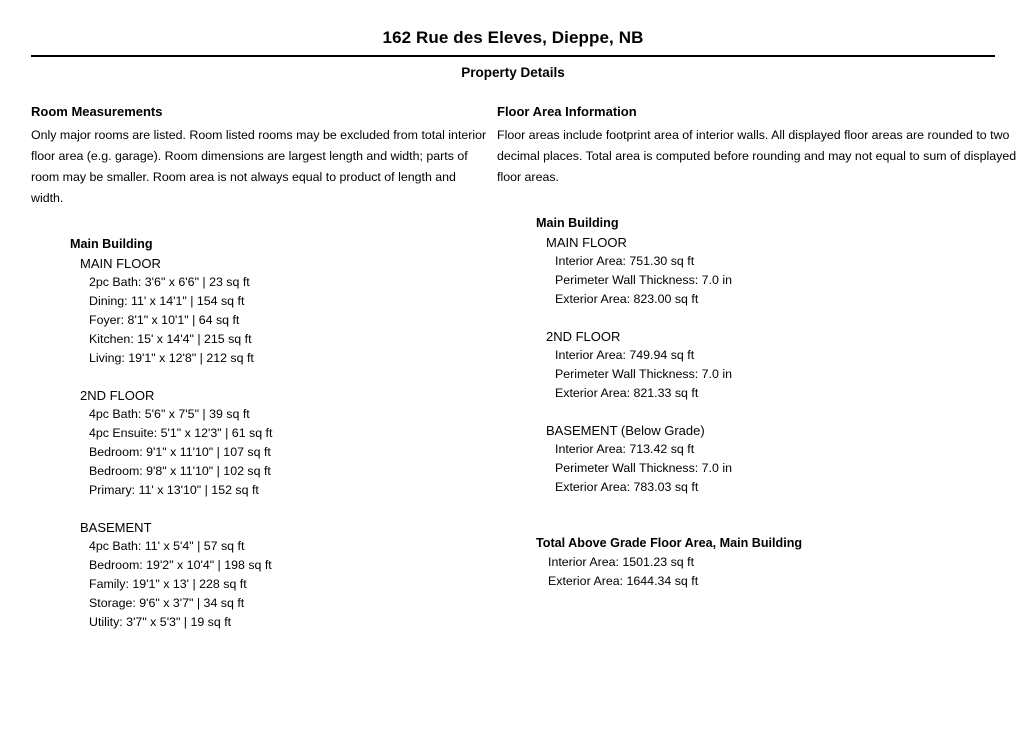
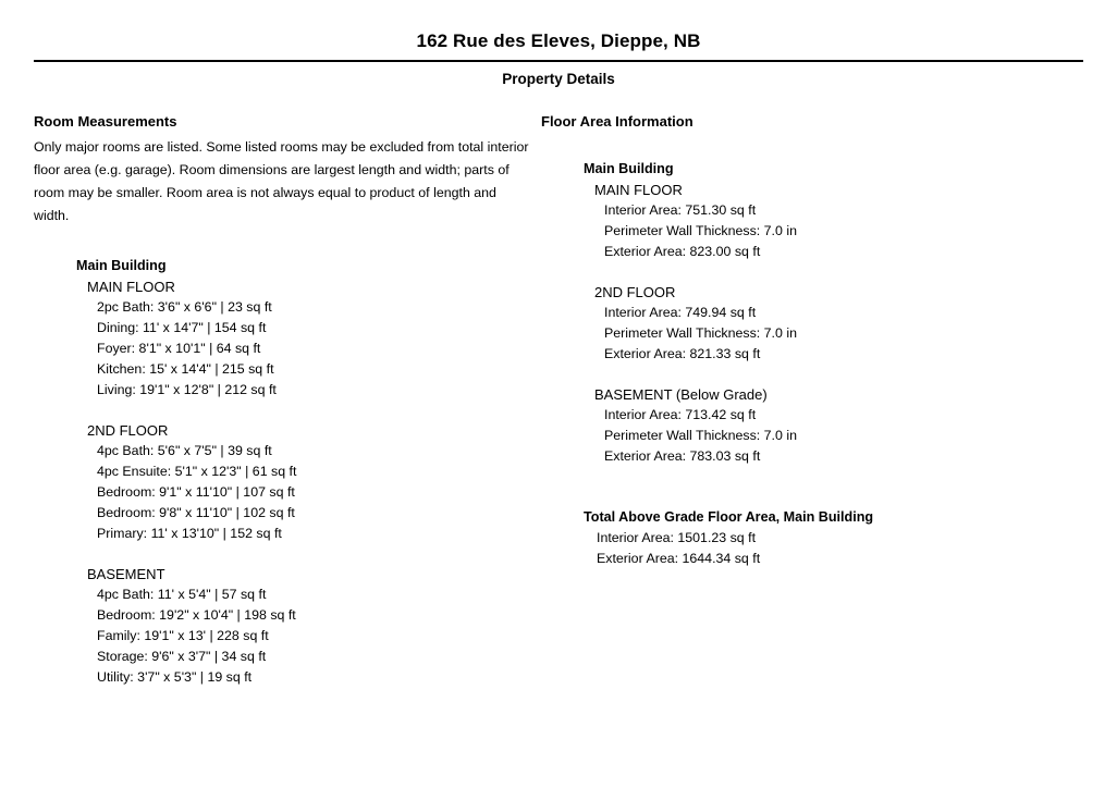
  162 Rue des Eleves, Dieppe, NB
  Property Details
  Room Measurements
- Only major rooms are listed. Room listed rooms may be excluded from total interior floor area (e.g. garage). Room dimensions are largest length and width; parts of room may be smaller. Room area is not always equal to product of length and width.
+ Only major rooms are listed. Some listed rooms may be excluded from total interior floor area (e.g. garage). Room dimensions are largest length and width; parts of room may be smaller. Room area is not always equal to product of length and width.
  Main Building
  MAIN FLOOR
  2pc Bath: 3'6" x 6'6" | 23 sq ft
- Dining: 11' x 14'1" | 154 sq ft
+ Dining: 11' x 14'7" | 154 sq ft
  Foyer: 8'1" x 10'1" | 64 sq ft
  Kitchen: 15' x 14'4" | 215 sq ft
  Living: 19'1" x 12'8" | 212 sq ft
  2ND FLOOR
  4pc Bath: 5'6" x 7'5" | 39 sq ft
  4pc Ensuite: 5'1" x 12'3" | 61 sq ft
  Bedroom: 9'1" x 11'10" | 107 sq ft
  Bedroom: 9'8" x 11'10" | 102 sq ft
  Primary: 11' x 13'10" | 152 sq ft
  BASEMENT
  4pc Bath: 11' x 5'4" | 57 sq ft
  Bedroom: 19'2" x 10'4" | 198 sq ft
  Family: 19'1" x 13' | 228 sq ft
  Storage: 9'6" x 3'7" | 34 sq ft
  Utility: 3'7" x 5'3" | 19 sq ft
  Floor Area Information
- Floor areas include footprint area of interior walls. All displayed floor areas are rounded to two decimal places. Total area is computed before rounding and may not equal to sum of displayed floor areas.
  Main Building
  MAIN FLOOR
  Interior Area: 751.30 sq ft
  Perimeter Wall Thickness: 7.0 in
  Exterior Area: 823.00 sq ft
  2ND FLOOR
  Interior Area: 749.94 sq ft
  Perimeter Wall Thickness: 7.0 in
  Exterior Area: 821.33 sq ft
  BASEMENT (Below Grade)
  Interior Area: 713.42 sq ft
  Perimeter Wall Thickness: 7.0 in
  Exterior Area: 783.03 sq ft
  Total Above Grade Floor Area, Main Building
  Interior Area: 1501.23 sq ft
  Exterior Area: 1644.34 sq ft
